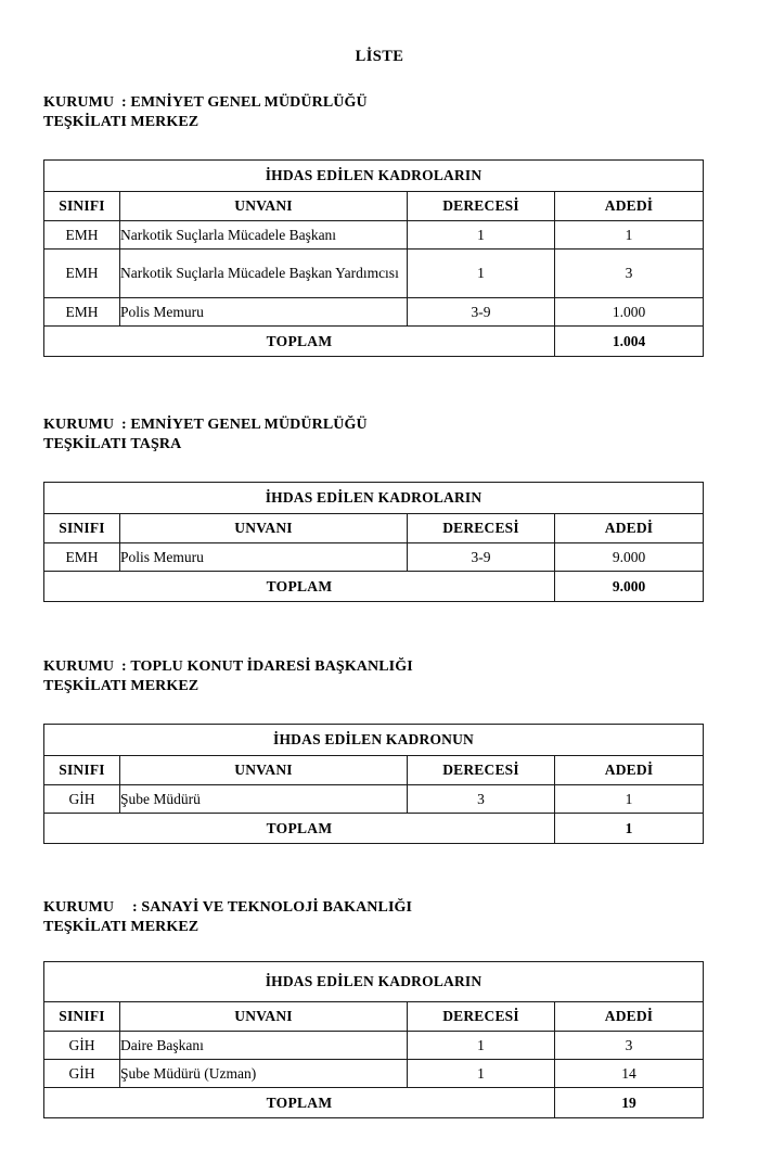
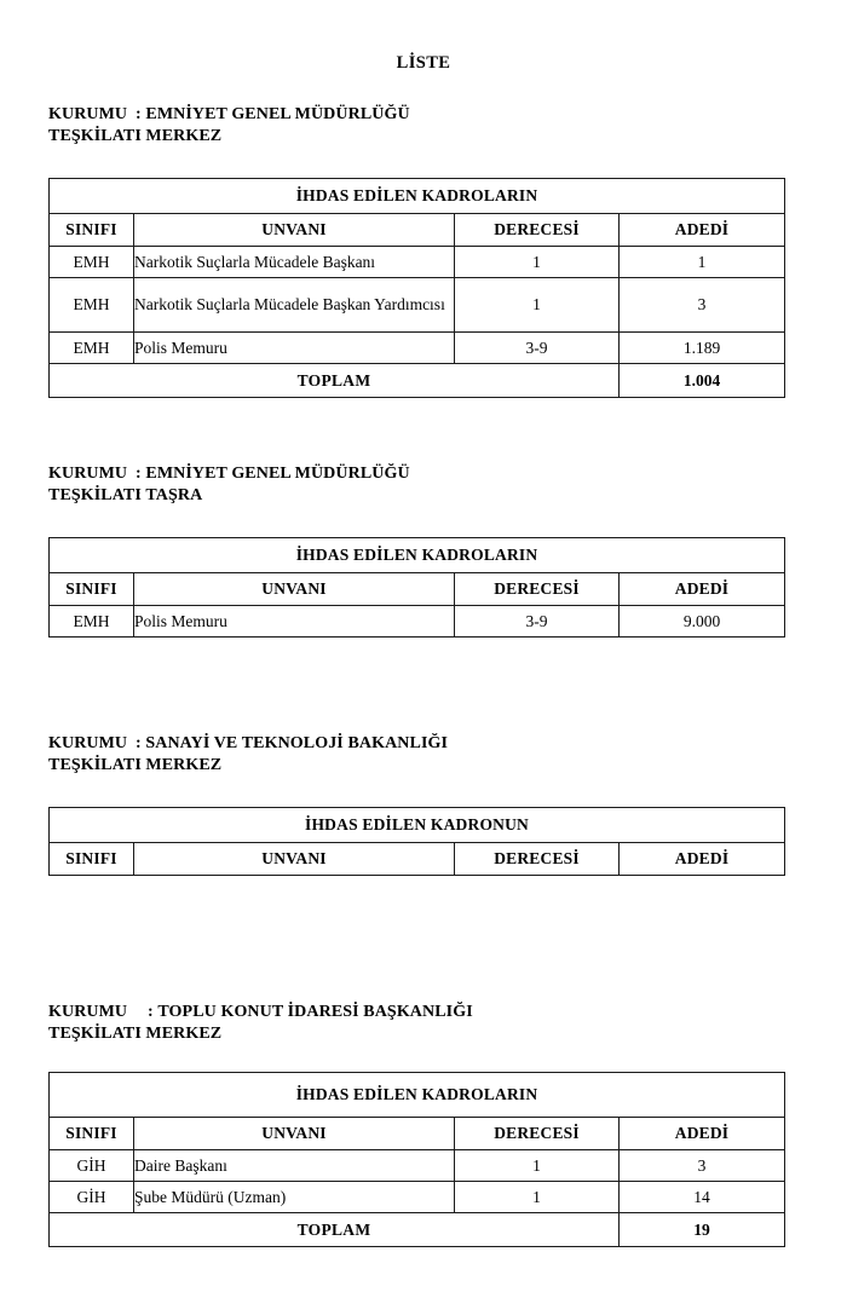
  LİSTE
  KURUMU : EMNİYET GENEL MÜDÜRLÜĞÜ
  TEŞKİLAT: MERKEZ
  İHDAS EDİLEN KADROLARIN
  SINIFI	UNVANI	DERECESİ	ADEDİ
  EMH	Narkotik Suçlarla Mücadele Başkanı	1	1
  EMH	Narkotik Suçlarla Mücadele Başkan Yardımcısı	1	3
- EMH	Polis Memuru	3-9	1.000
+ EMH	Polis Memuru	3-9	1.189
  TOPLAM	1.004
  KURUMU : EMNİYET GENEL MÜDÜRLÜĞÜ
  TEŞKİLAT: TAŞRA
  İHDAS EDİLEN KADROLARIN
  SINIFI	UNVANI	DERECESİ	ADEDİ
  EMH	Polis Memuru	3-9	9.000
- TOPLAM	9.000
- KURUMU : TOPLU KONUT İDARESİ BAŞKANLIĞI
+ KURUMU : SANAYİ VE TEKNOLOJİ BAKANLIĞI
  TEŞKİLAT: MERKEZ
  İHDAS EDİLEN KADRONUN
  SINIFI	UNVANI	DERECESİ	ADEDİ
- GİH	Şube Müdürü	3	1
- TOPLAM	1
- KURUMU : SANAYİ VE TEKNOLOJİ BAKANLIĞI
+ KURUMU : TOPLU KONUT İDARESİ BAŞKANLIĞI
  TEŞKİLAT: MERKEZ
  İHDAS EDİLEN KADROLARIN
  SINIFI	UNVANI	DERECESİ	ADEDİ
  GİH	Daire Başkanı	1	3
  GİH	Şube Müdürü (Uzman)	1	14
  TOPLAM	19
